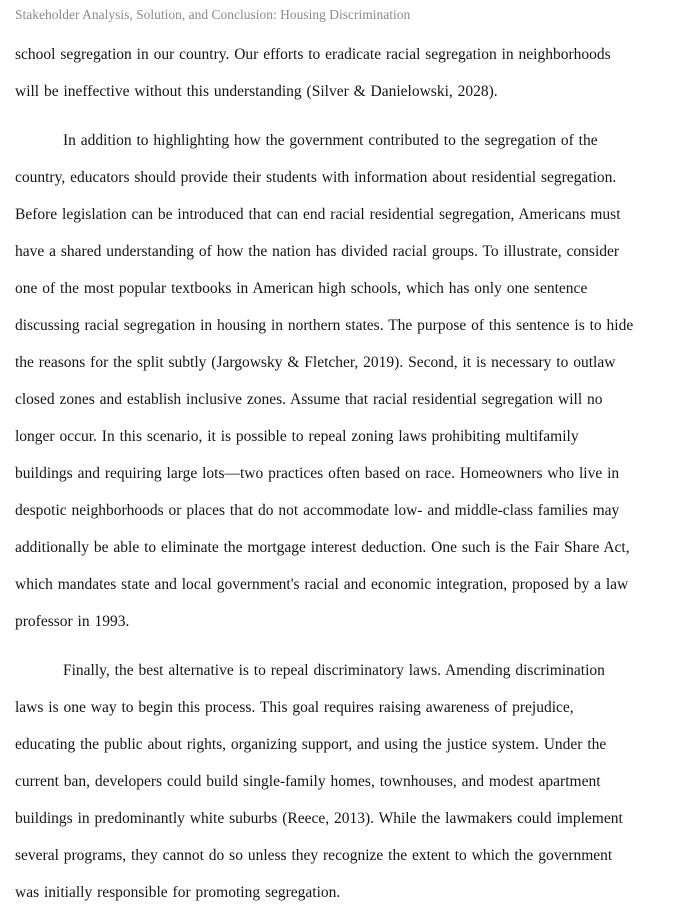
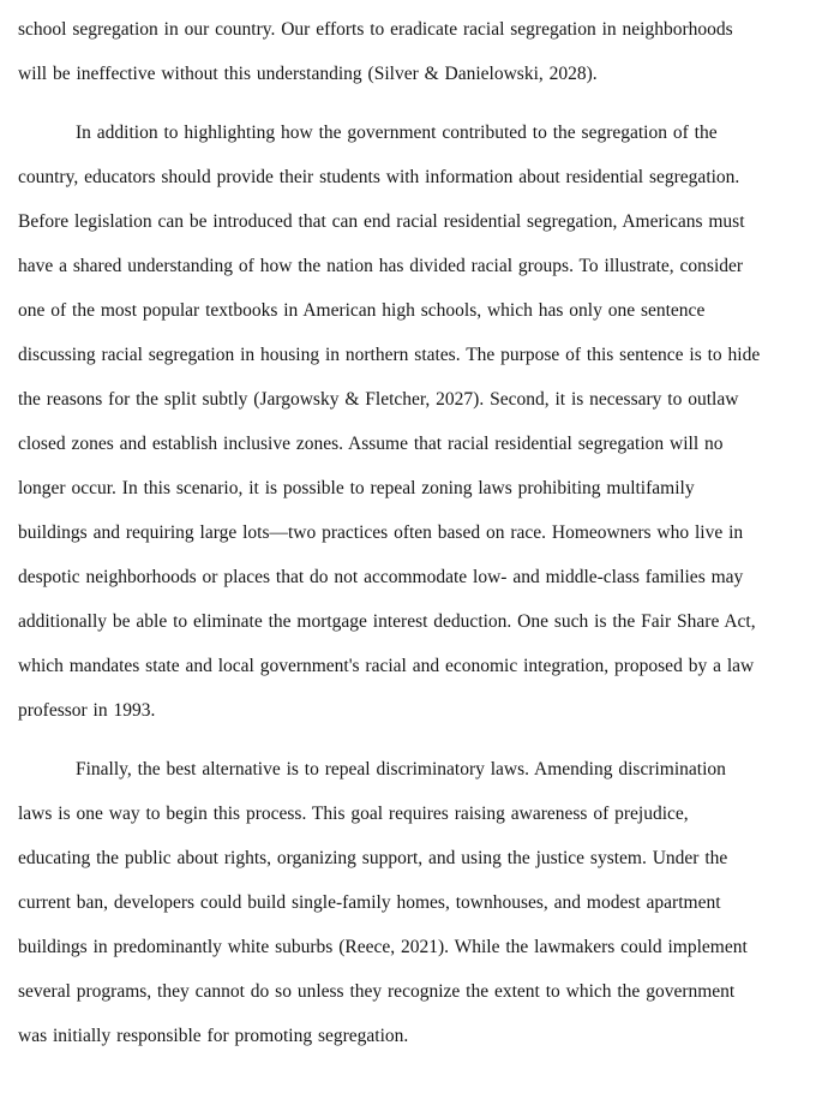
- Stakeholder Analysis, Solution, and Conclusion: Housing Discrimination
  school segregation in our country. Our efforts to eradicate racial segregation in neighborhoods will be ineffective without this understanding (Silver & Danielowski, 2028).
- In addition to highlighting how the government contributed to the segregation of the country, educators should provide their students with information about residential segregation. Before legislation can be introduced that can end racial residential segregation, Americans must have a shared understanding of how the nation has divided racial groups. To illustrate, consider one of the most popular textbooks in American high schools, which has only one sentence discussing racial segregation in housing in northern states. The purpose of this sentence is to hide the reasons for the split subtly (Jargowsky & Fletcher, 2019). Second, it is necessary to outlaw closed zones and establish inclusive zones. Assume that racial residential segregation will no longer occur. In this scenario, it is possible to repeal zoning laws prohibiting multifamily buildings and requiring large lots—two practices often based on race. Homeowners who live in despotic neighborhoods or places that do not accommodate low- and middle-class families may additionally be able to eliminate the mortgage interest deduction. One such is the Fair Share Act, which mandates state and local government's racial and economic integration, proposed by a law professor in 1993.
+ In addition to highlighting how the government contributed to the segregation of the country, educators should provide their students with information about residential segregation. Before legislation can be introduced that can end racial residential segregation, Americans must have a shared understanding of how the nation has divided racial groups. To illustrate, consider one of the most popular textbooks in American high schools, which has only one sentence discussing racial segregation in housing in northern states. The purpose of this sentence is to hide the reasons for the split subtly (Jargowsky & Fletcher, 2027). Second, it is necessary to outlaw closed zones and establish inclusive zones. Assume that racial residential segregation will no longer occur. In this scenario, it is possible to repeal zoning laws prohibiting multifamily buildings and requiring large lots—two practices often based on race. Homeowners who live in despotic neighborhoods or places that do not accommodate low- and middle-class families may additionally be able to eliminate the mortgage interest deduction. One such is the Fair Share Act, which mandates state and local government's racial and economic integration, proposed by a law professor in 1993.
- Finally, the best alternative is to repeal discriminatory laws. Amending discrimination laws is one way to begin this process. This goal requires raising awareness of prejudice, educating the public about rights, organizing support, and using the justice system. Under the current ban, developers could build single-family homes, townhouses, and modest apartment buildings in predominantly white suburbs (Reece, 2013). While the lawmakers could implement several programs, they cannot do so unless they recognize the extent to which the government was initially responsible for promoting segregation.
+ Finally, the best alternative is to repeal discriminatory laws. Amending discrimination laws is one way to begin this process. This goal requires raising awareness of prejudice, educating the public about rights, organizing support, and using the justice system. Under the current ban, developers could build single-family homes, townhouses, and modest apartment buildings in predominantly white suburbs (Reece, 2021). While the lawmakers could implement several programs, they cannot do so unless they recognize the extent to which the government was initially responsible for promoting segregation.
